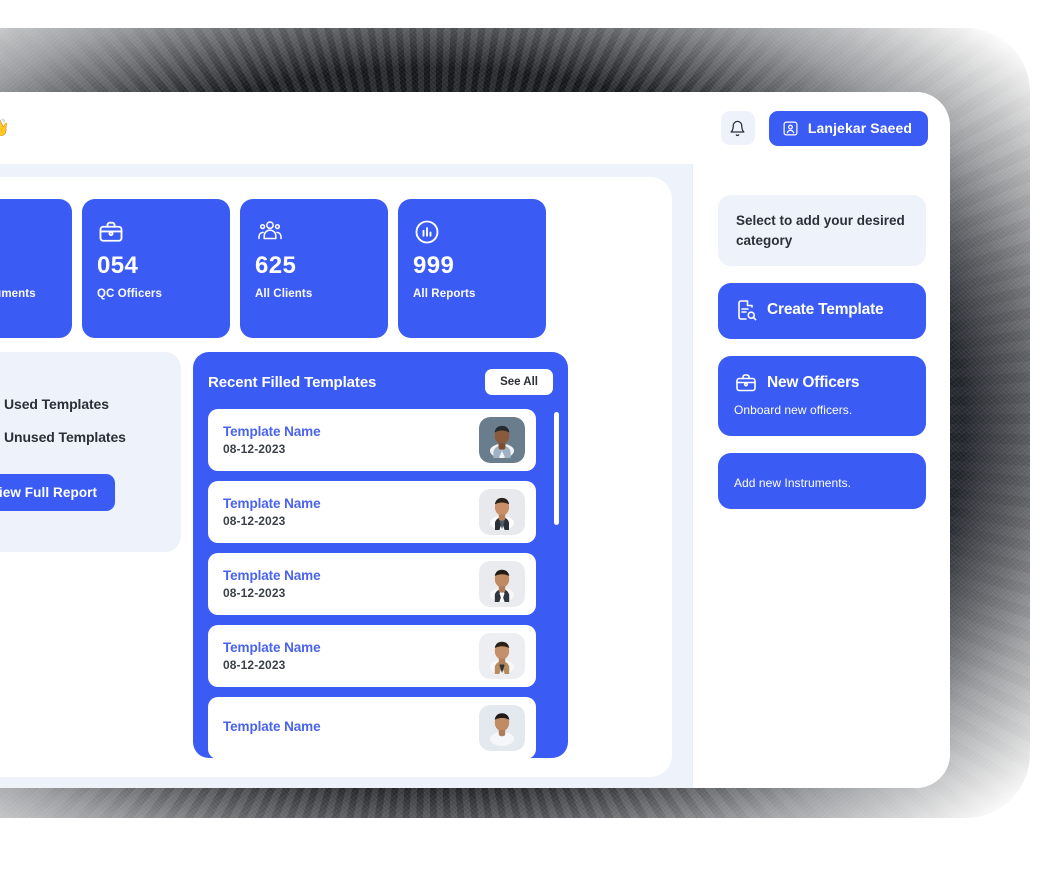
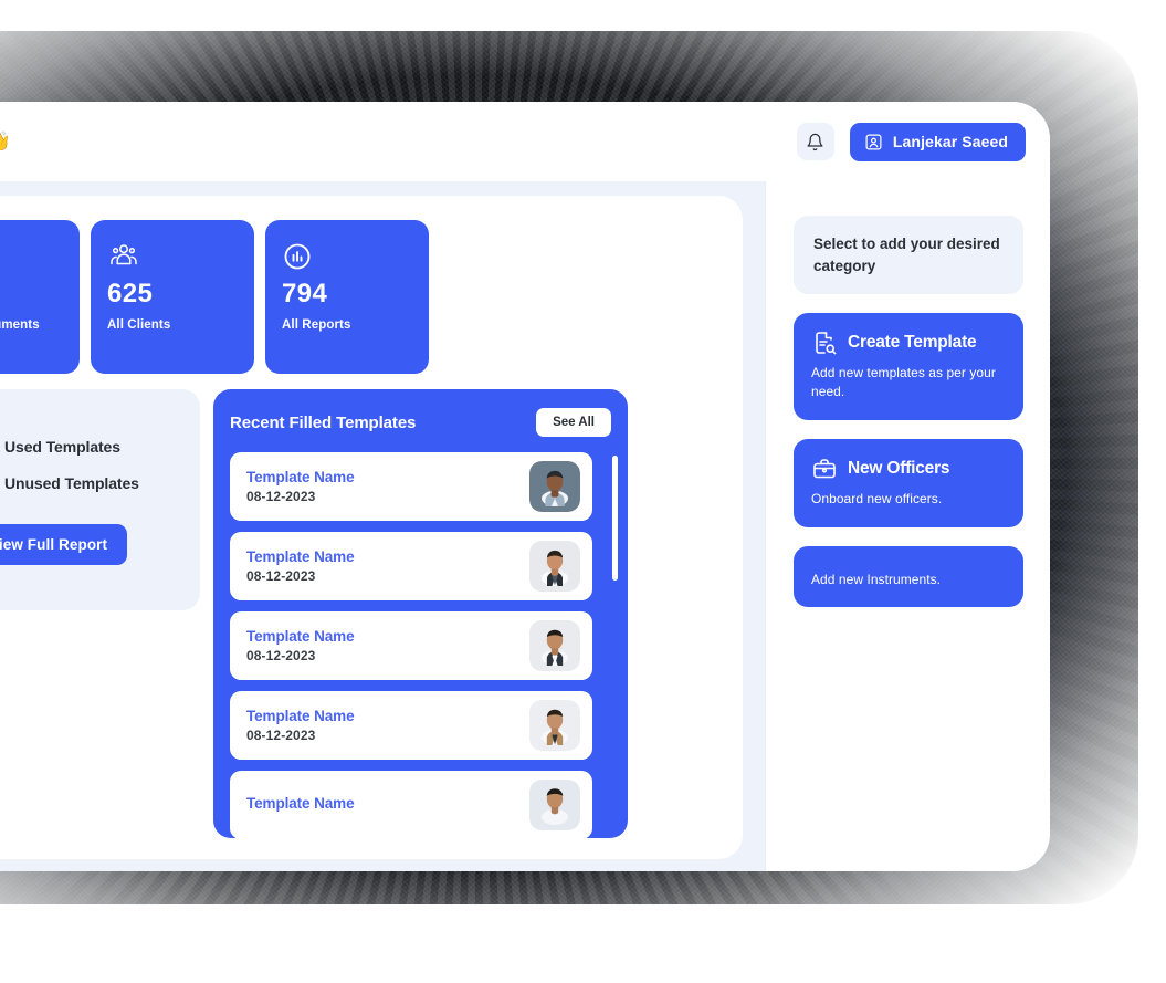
  Lanjekar Saeed
- 054
- QC Officers
  625
  All Clients
- 999
+ 794
  All Reports
  Used Templates
  Unused Templates
  iew Full Report
  Recent Filled Templates
  See All
  Template Name
  08-12-2023
  Template Name
  08-12-2023
  Template Name
  08-12-2023
  Template Name
  08-12-2023
  Template Name
  Select to add your desired category
  Create Template
+ Add new templates as per your need.
  New Officers
  Onboard new officers.
  Add new Instruments.
